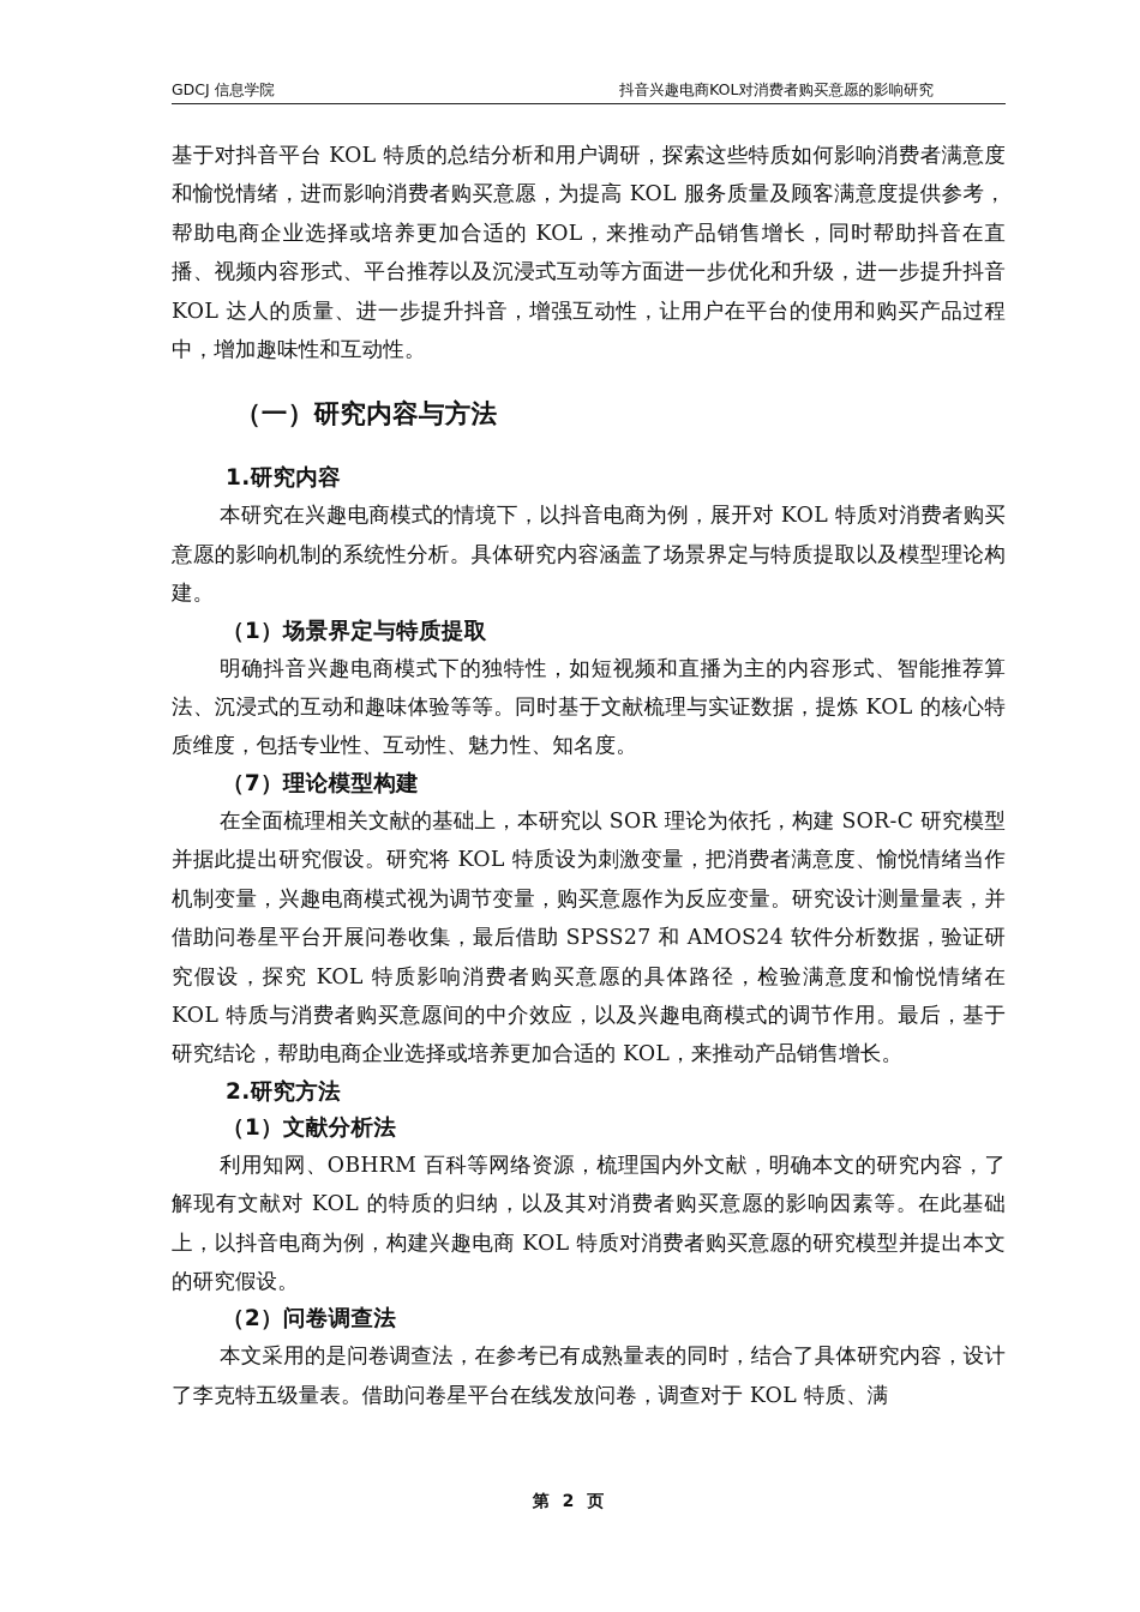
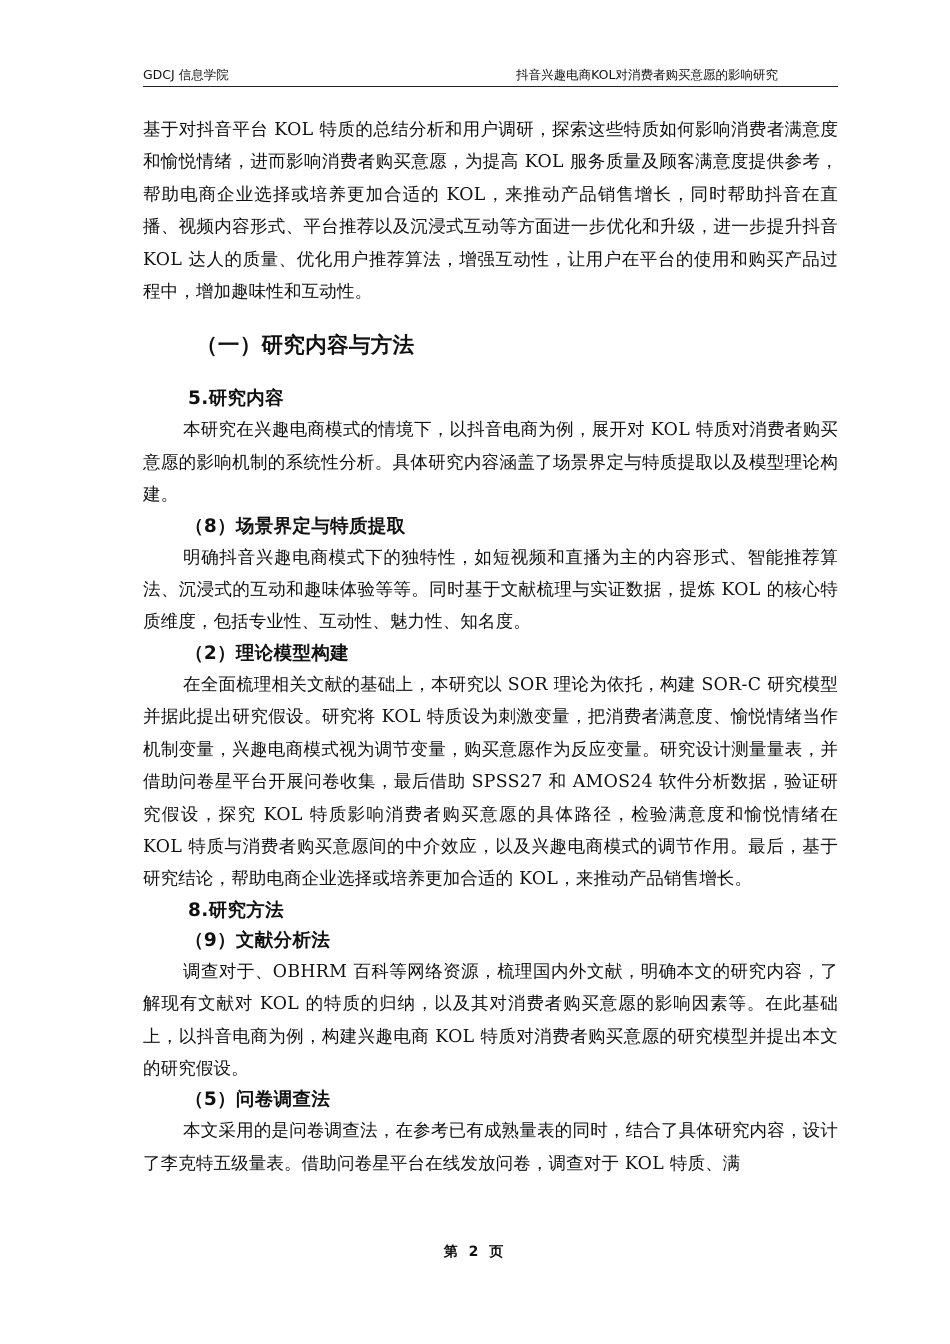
  GDCJ 信息学院
  抖音兴趣电商KOL对消费者购买意愿的影响研究
- 基于对抖音平台 KOL 特质的总结分析和用户调研，探索这些特质如何影响消费者满意度和愉悦情绪，进而影响消费者购买意愿，为提高 KOL 服务质量及顾客满意度提供参考，帮助电商企业选择或培养更加合适的 KOL，来推动产品销售增长，同时帮助抖音在直播、视频内容形式、平台推荐以及沉浸式互动等方面进一步优化和升级，进一步提升抖音 KOL 达人的质量、进一步提升抖音，增强互动性，让用户在平台的使用和购买产品过程中，增加趣味性和互动性。
+ 基于对抖音平台 KOL 特质的总结分析和用户调研，探索这些特质如何影响消费者满意度和愉悦情绪，进而影响消费者购买意愿，为提高 KOL 服务质量及顾客满意度提供参考，帮助电商企业选择或培养更加合适的 KOL，来推动产品销售增长，同时帮助抖音在直播、视频内容形式、平台推荐以及沉浸式互动等方面进一步优化和升级，进一步提升抖音 KOL 达人的质量、优化用户推荐算法，增强互动性，让用户在平台的使用和购买产品过程中，增加趣味性和互动性。
  （一）研究内容与方法
- 1.研究内容
+ 5.研究内容
  本研究在兴趣电商模式的情境下，以抖音电商为例，展开对 KOL 特质对消费者购买意愿的影响机制的系统性分析。具体研究内容涵盖了场景界定与特质提取以及模型理论构建。
- （1）场景界定与特质提取
+ （8）场景界定与特质提取
  明确抖音兴趣电商模式下的独特性，如短视频和直播为主的内容形式、智能推荐算法、沉浸式的互动和趣味体验等等。同时基于文献梳理与实证数据，提炼 KOL 的核心特质维度，包括专业性、互动性、魅力性、知名度。
- （7）理论模型构建
+ （2）理论模型构建
  在全面梳理相关文献的基础上，本研究以 SOR 理论为依托，构建 SOR-C 研究模型并据此提出研究假设。研究将 KOL 特质设为刺激变量，把消费者满意度、愉悦情绪当作机制变量，兴趣电商模式视为调节变量，购买意愿作为反应变量。研究设计测量量表，并借助问卷星平台开展问卷收集，最后借助 SPSS27 和 AMOS24 软件分析数据，验证研究假设，探究 KOL 特质影响消费者购买意愿的具体路径，检验满意度和愉悦情绪在 KOL 特质与消费者购买意愿间的中介效应，以及兴趣电商模式的调节作用。最后，基于研究结论，帮助电商企业选择或培养更加合适的 KOL，来推动产品销售增长。
- 2.研究方法
+ 8.研究方法
- （1）文献分析法
+ （9）文献分析法
- 利用知网、OBHRM 百科等网络资源，梳理国内外文献，明确本文的研究内容，了解现有文献对 KOL 的特质的归纳，以及其对消费者购买意愿的影响因素等。在此基础上，以抖音电商为例，构建兴趣电商 KOL 特质对消费者购买意愿的研究模型并提出本文的研究假设。
+ 调查对于、OBHRM 百科等网络资源，梳理国内外文献，明确本文的研究内容，了解现有文献对 KOL 的特质的归纳，以及其对消费者购买意愿的影响因素等。在此基础上，以抖音电商为例，构建兴趣电商 KOL 特质对消费者购买意愿的研究模型并提出本文的研究假设。
- （2）问卷调查法
+ （5）问卷调查法
  本文采用的是问卷调查法，在参考已有成熟量表的同时，结合了具体研究内容，设计了李克特五级量表。借助问卷星平台在线发放问卷，调查对于 KOL 特质、满
  第 2 页
